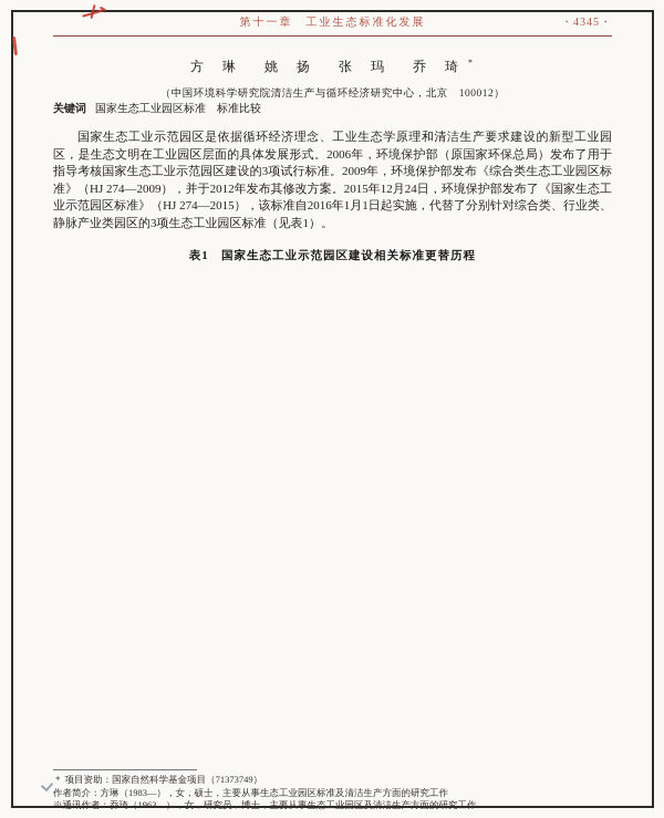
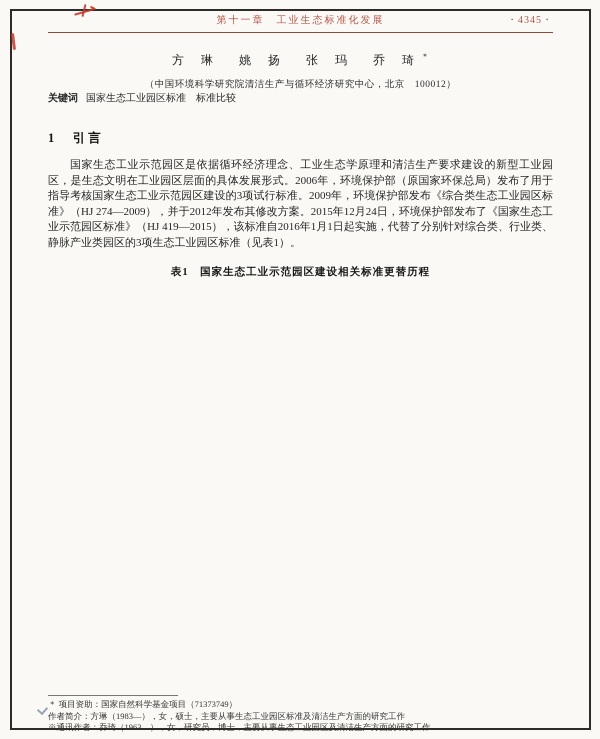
  第十一章 工业生态标准化发展
  ・4345・
  方 琳 姚 扬 张 玛 乔 琦＊
  （中国环境科学研究院清洁生产与循环经济研究中心，北京 100012）
  关键词 国家生态工业园区标准 标准比较
+ 1 引言
- 国家生态工业示范园区是依据循环经济理念、工业生态学原理和清洁生产要求建设的新型工业园区，是生态文明在工业园区层面的具体发展形式。2006年，环境保护部（原国家环保总局）发布了用于指导考核国家生态工业示范园区建设的3项试行标准。2009年，环境保护部发布《综合类生态工业园区标准》（HJ 274—2009），并于2012年发布其修改方案。2015年12月24日，环境保护部发布了《国家生态工业示范园区标准》（HJ 274—2015），该标准自2016年1月1日起实施，代替了分别针对综合类、行业类、静脉产业类园区的3项生态工业园区标准（见表1）。
+ 国家生态工业示范园区是依据循环经济理念、工业生态学原理和清洁生产要求建设的新型工业园区，是生态文明在工业园区层面的具体发展形式。2006年，环境保护部（原国家环保总局）发布了用于指导考核国家生态工业示范园区建设的3项试行标准。2009年，环境保护部发布《综合类生态工业园区标准》（HJ 274—2009），并于2012年发布其修改方案。2015年12月24日，环境保护部发布了《国家生态工业示范园区标准》（HJ 419—2015），该标准自2016年1月1日起实施，代替了分别针对综合类、行业类、静脉产业类园区的3项生态工业园区标准（见表1）。
  表1 国家生态工业示范园区建设相关标准更替历程
  ＊ 项目资助：国家自然科学基金项目（71373749）
  作者简介：方琳（1983—），女，硕士，主要从事生态工业园区标准及清洁生产方面的研究工作
  ※通讯作者：乔琦（1963—），女，研究员，博士，主要从事生态工业园区及清洁生产方面的研究工作
